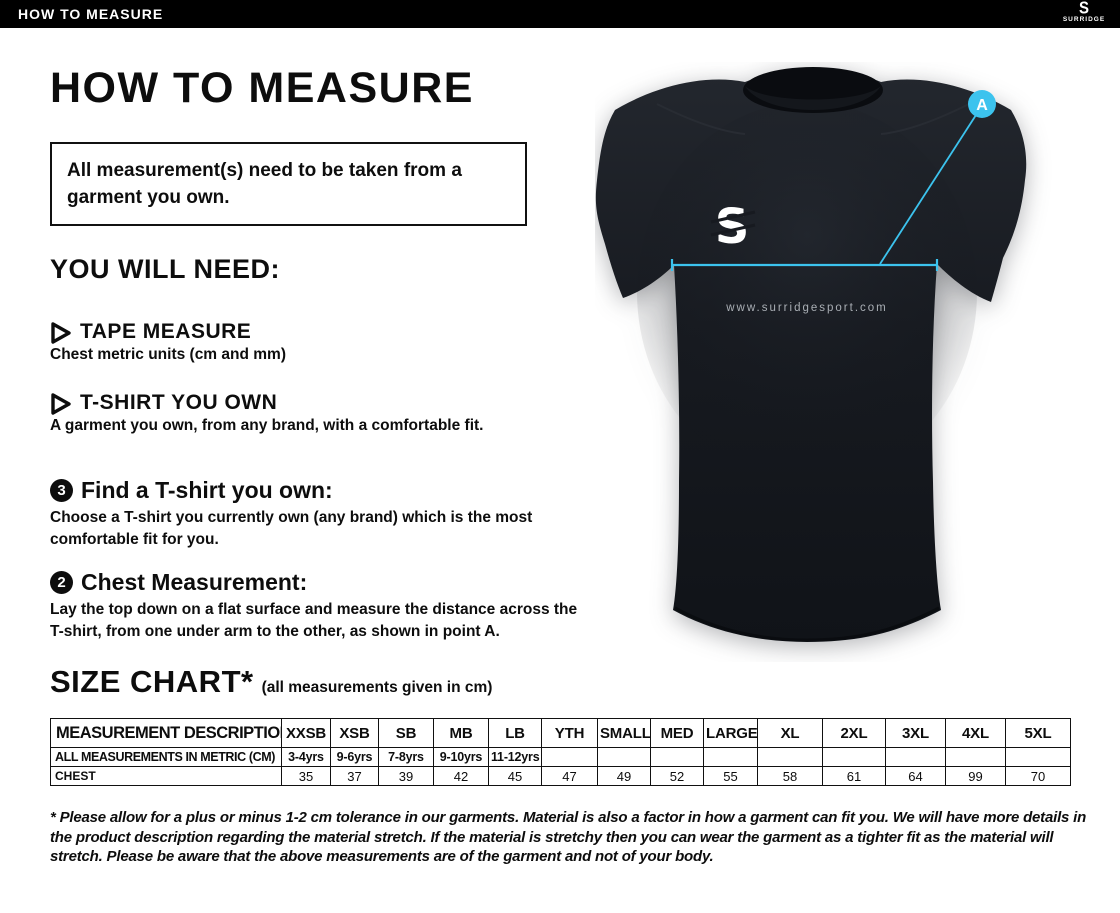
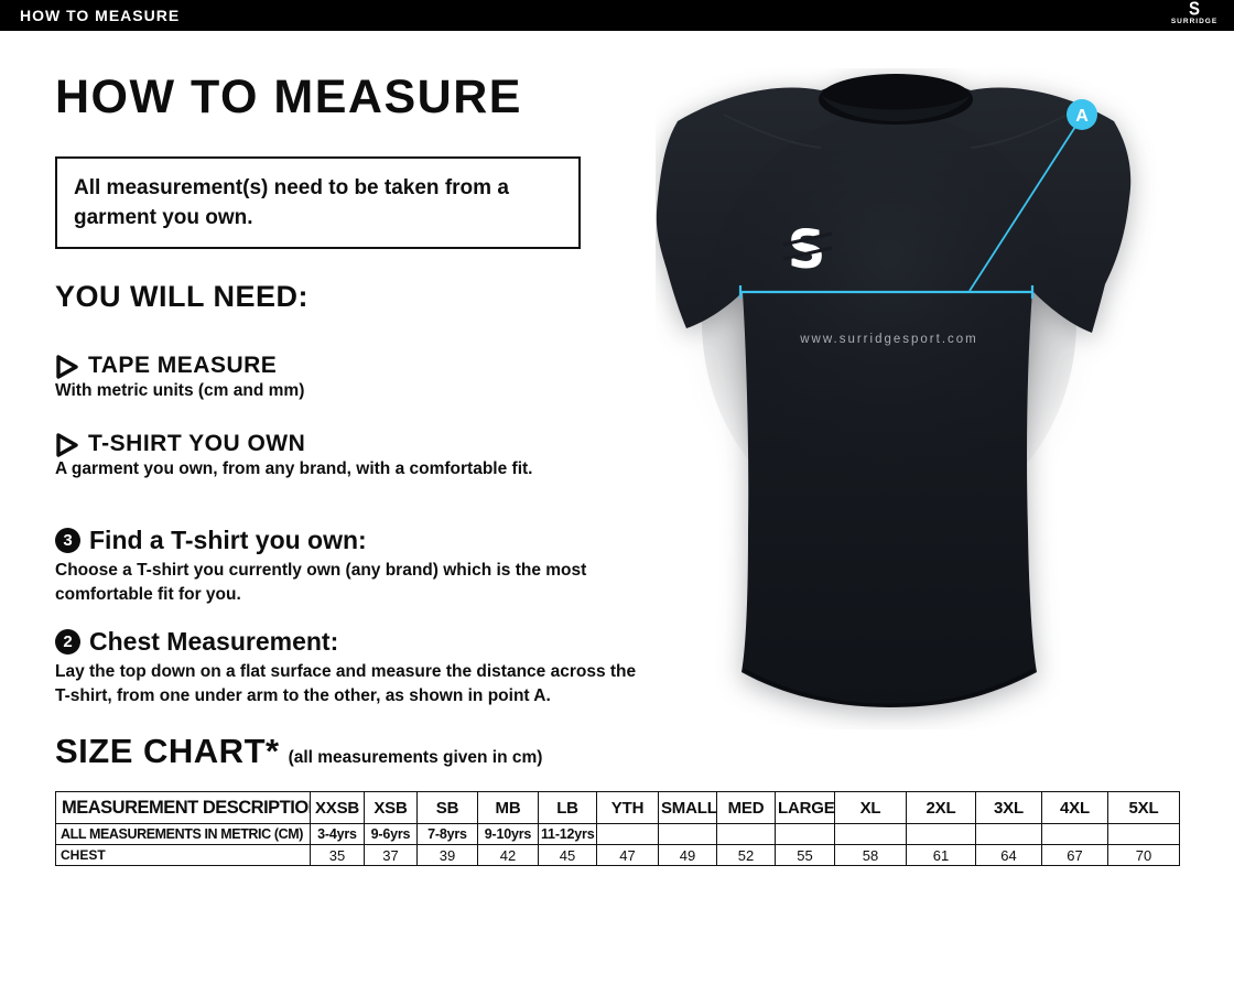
  HOW TO MEASURE
  S
  HOW TO MEASURE
  All measurement(s) need to be taken from a garment you own.
  YOU WILL NEED:
  TAPE MEASURE
- Chest metric units (cm and mm)
+ With metric units (cm and mm)
  T-SHIRT YOU OWN
  A garment you own, from any brand, with a comfortable fit.
  3
  Find a T-shirt you own:
  Choose a T-shirt you currently own (any brand) which is the most comfortable fit for you.
  2
  Chest Measurement:
  Lay the top down on a flat surface and measure the distance across the T-shirt, from one under arm to the other, as shown in point A.
  SIZE CHART* (all measurements given in cm)
  MEASUREMENT DESCRIPTIO	XXSB	XSB	SB	MB	LB	YTH	SMALL	MED	LARGE	XL	2XL	3XL	4XL	5XL
  ALL MEASUREMENTS IN METRIC (CM)	3-4yrs	9-6yrs	7-8yrs	9-10yrs	11-12yrs
- CHEST	35	37	39	42	45	47	49	52	55	58	61	64	99	70
+ CHEST	35	37	39	42	45	47	49	52	55	58	61	64	67	70
- * Please allow for a plus or minus 1-2 cm tolerance in our garments. Material is also a factor in how a garment can fit you. We will have more details in the product description regarding the material stretch. If the material is stretchy then you can wear the garment as a tighter fit as the material will stretch. Please be aware that the above measurements are of the garment and not of your body.
  S
  www.surridgesport.com
  A
